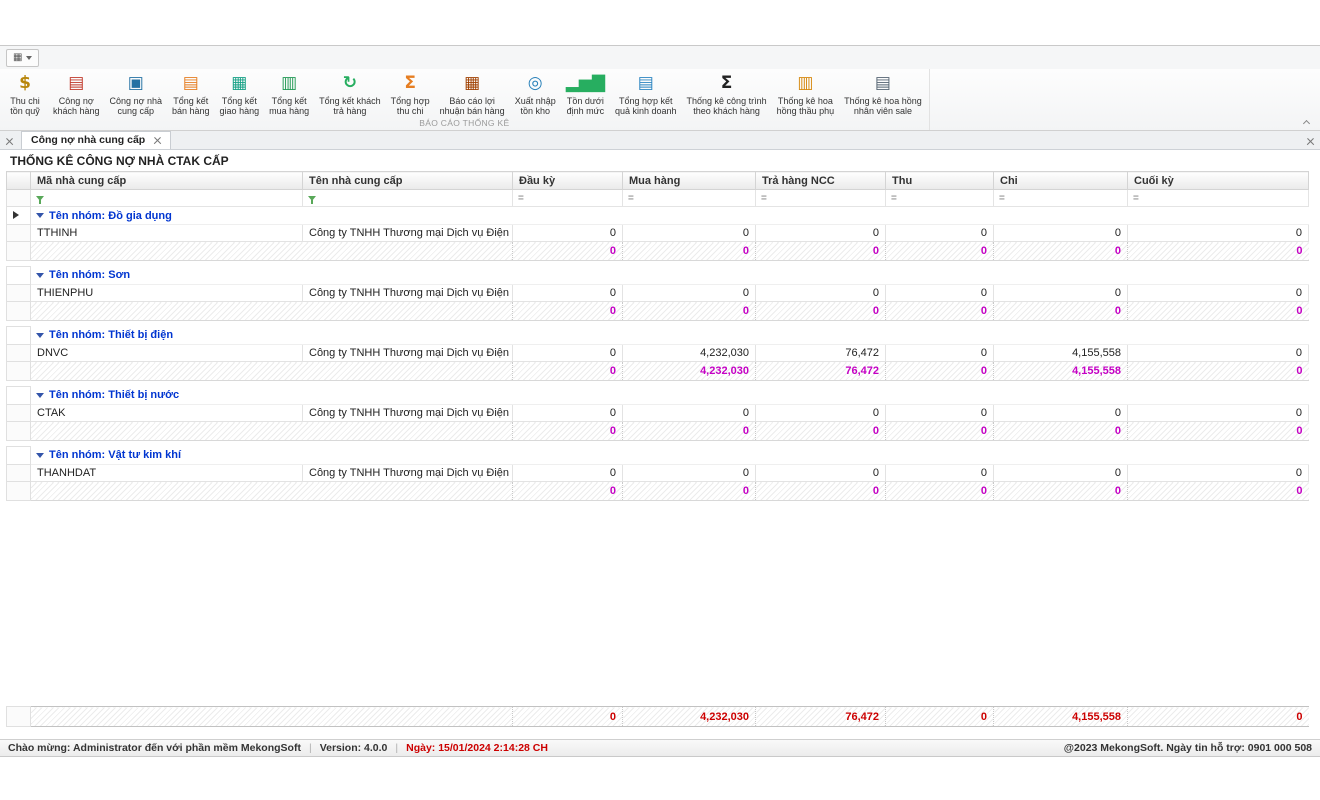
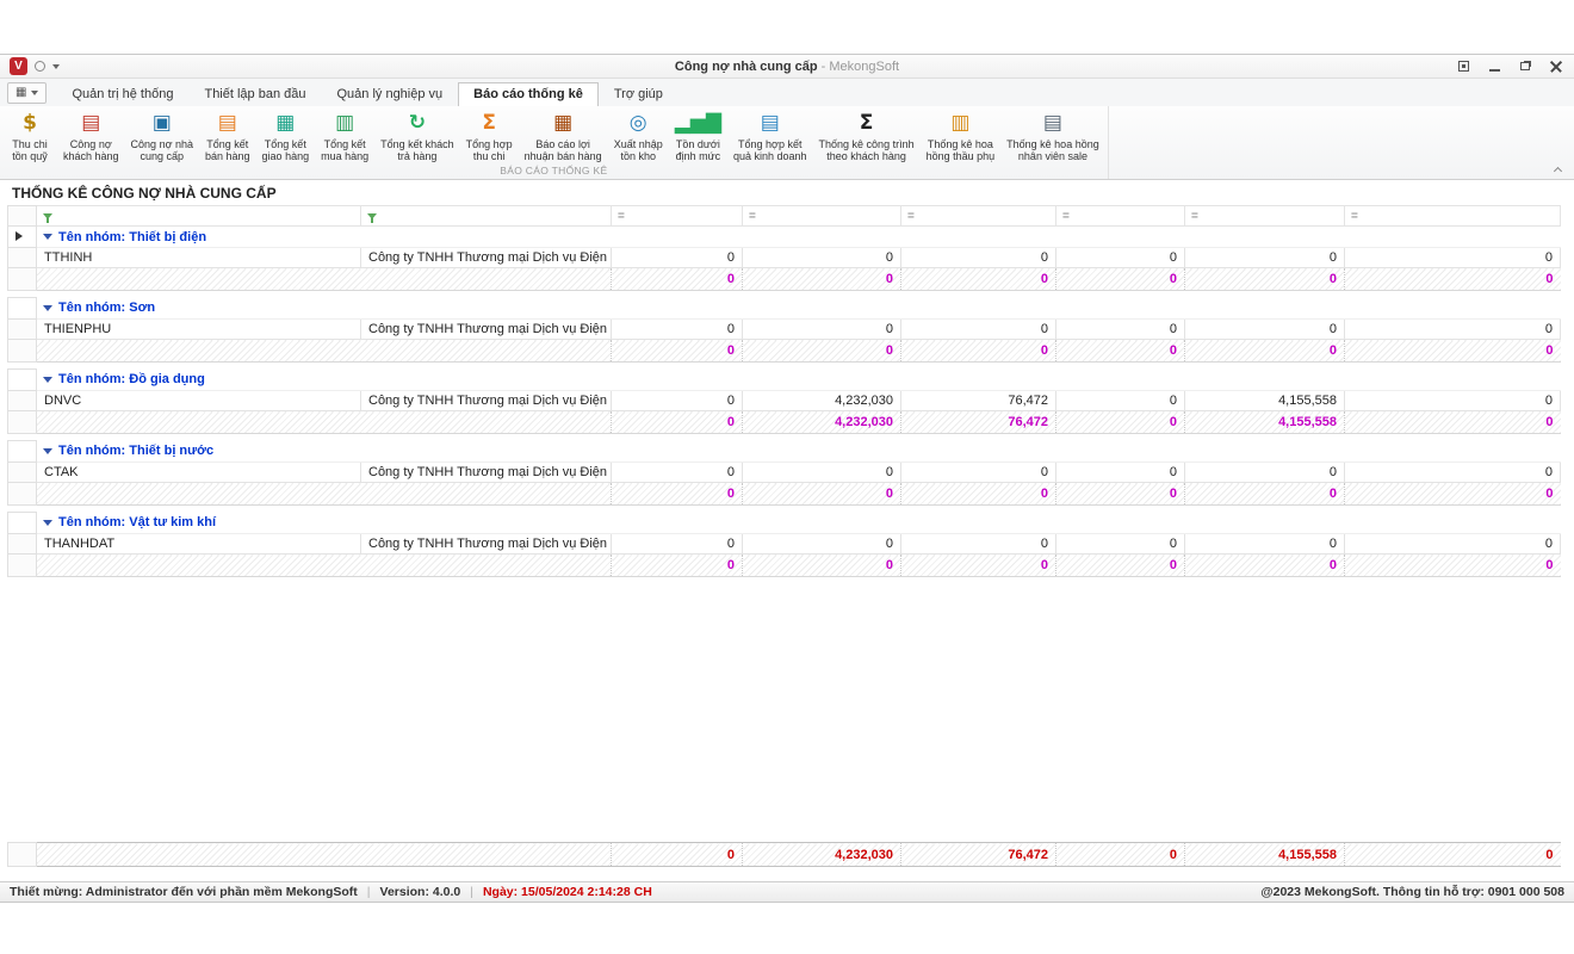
+ V
+ Công nợ nhà cung cấp - MekongSoft
  ▦
+ Quản trị hệ thống
+ Thiết lập ban đầu
+ Quản lý nghiệp vụ
+ Báo cáo thống kê
+ Trợ giúp
  $
  Thu chi
  tồn quỹ
  ▤
  Công nợ
  khách hàng
  ▣
  Công nợ nhà
  cung cấp
  ▤
  Tổng kết
  bán hàng
  ▦
  Tổng kết
  giao hàng
  ▥
  Tổng kết
  mua hàng
  ↻
  Tổng kết khách
  trả hàng
  Σ
  Tổng hợp
  thu chi
  ▦
  Báo cáo lợi
  nhuận bán hàng
  ◎
  Xuất nhập
  tồn kho
  ▂▅▇
  Tồn dưới
  định mức
  ▤
  Tổng hợp kết
  quả kinh doanh
  Σ
  Thống kê công trình
  theo khách hàng
  ▥
  Thống kê hoa
  hồng thầu phụ
  ▤
  Thống kê hoa hồng
  nhân viên sale
  BÁO CÁO THỐNG KÊ
- Công nợ nhà cung cấp
- THỐNG KÊ CÔNG NỢ NHÀ CTAK CẤP
+ THỐNG KÊ CÔNG NỢ NHÀ CUNG CẤP
- 	Mã nhà cung cấp	Tên nhà cung cấp	Đầu kỳ	Mua hàng	Trả hàng NCC	Thu	Chi	Cuối kỳ
  			=	=	=	=	=	=
- 	Tên nhóm: Đồ gia dụng
+ 	Tên nhóm: Thiết bị điện
  	TTHINH	Công ty TNHH Thương mại Dịch vụ Điện	0	0	0	0	0	0
  		0	0	0	0	0	0
  	Tên nhóm: Sơn
  	THIENPHU	Công ty TNHH Thương mại Dịch vụ Điện	0	0	0	0	0	0
  		0	0	0	0	0	0
- 	Tên nhóm: Thiết bị điện
+ 	Tên nhóm: Đồ gia dụng
  	DNVC	Công ty TNHH Thương mại Dịch vụ Điện	0	4,232,030	76,472	0	4,155,558	0
  		0	4,232,030	76,472	0	4,155,558	0
  	Tên nhóm: Thiết bị nước
  	CTAK	Công ty TNHH Thương mại Dịch vụ Điện	0	0	0	0	0	0
  		0	0	0	0	0	0
  	Tên nhóm: Vật tư kim khí
  	THANHDAT	Công ty TNHH Thương mại Dịch vụ Điện	0	0	0	0	0	0
  		0	0	0	0	0	0
  		0	4,232,030	76,472	0	4,155,558	0
- Chào mừng: Administrator đến với phần mềm MekongSoft
+ Thiết mừng: Administrator đến với phần mềm MekongSoft
  |
  Version: 4.0.0
  |
- Ngày: 15/01/2024 2:14:28 CH
+ Ngày: 15/05/2024 2:14:28 CH
- @2023 MekongSoft. Ngày tin hỗ trợ: 0901 000 508
+ @2023 MekongSoft. Thông tin hỗ trợ: 0901 000 508
